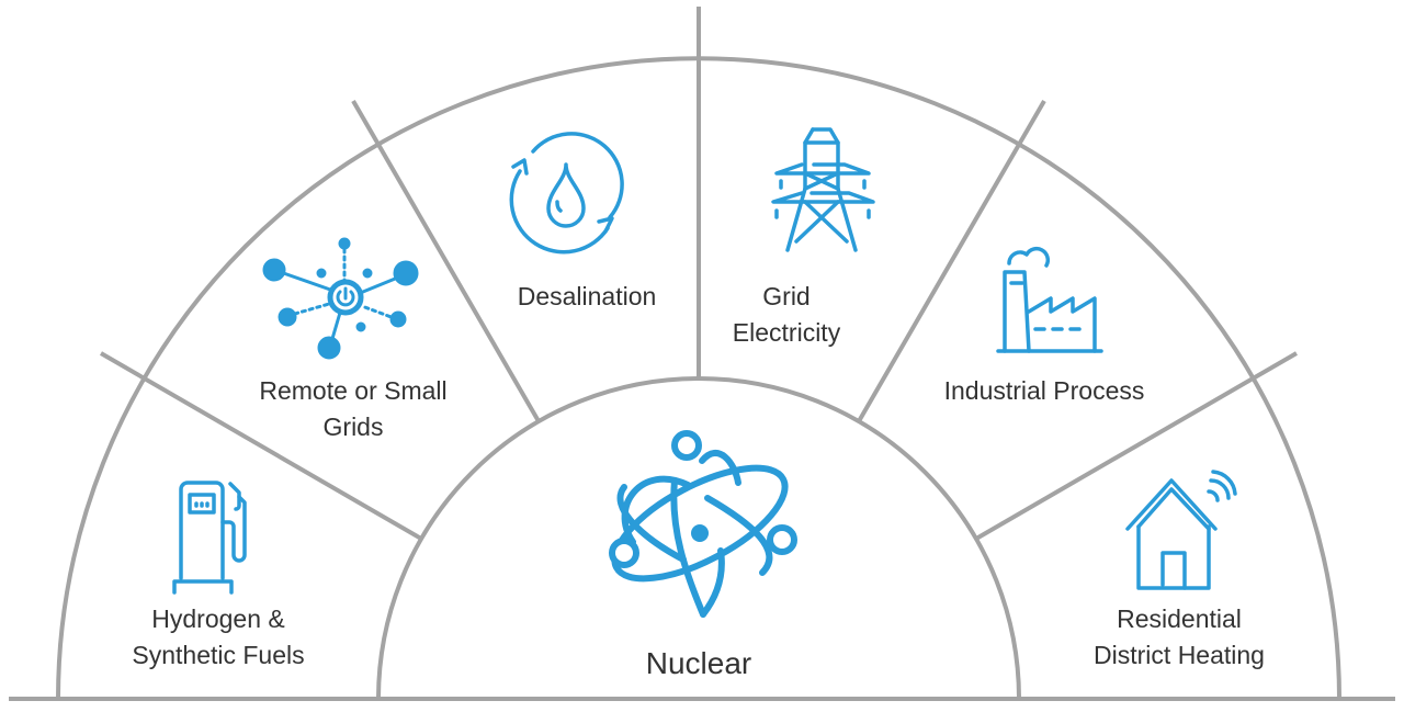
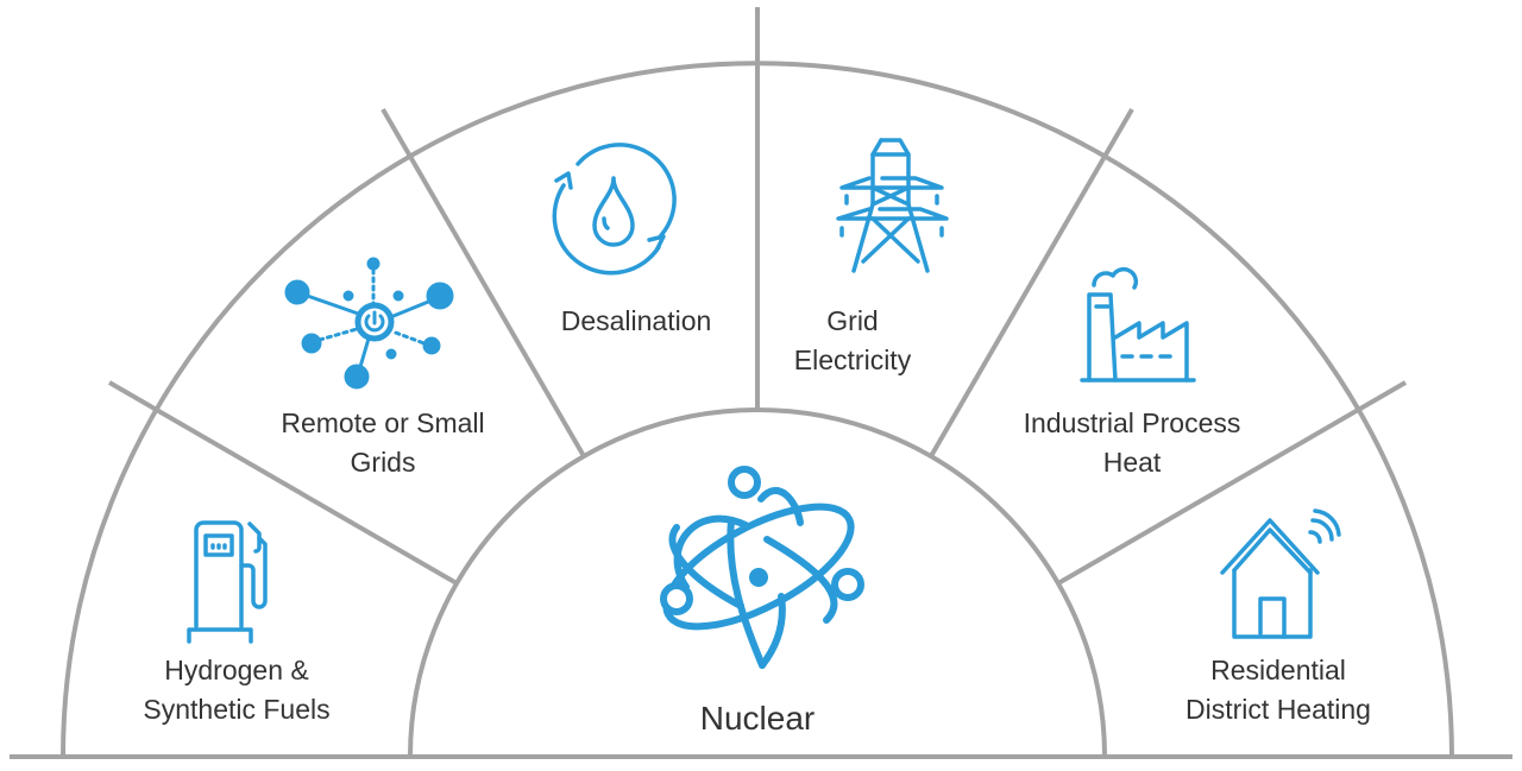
  Hydrogen &
  Synthetic Fuels
  Remote or Small
  Grids
  Desalination
  Grid
  Electricity
  Industrial Process
+ Heat
  Residential
  District Heating
  Nuclear
